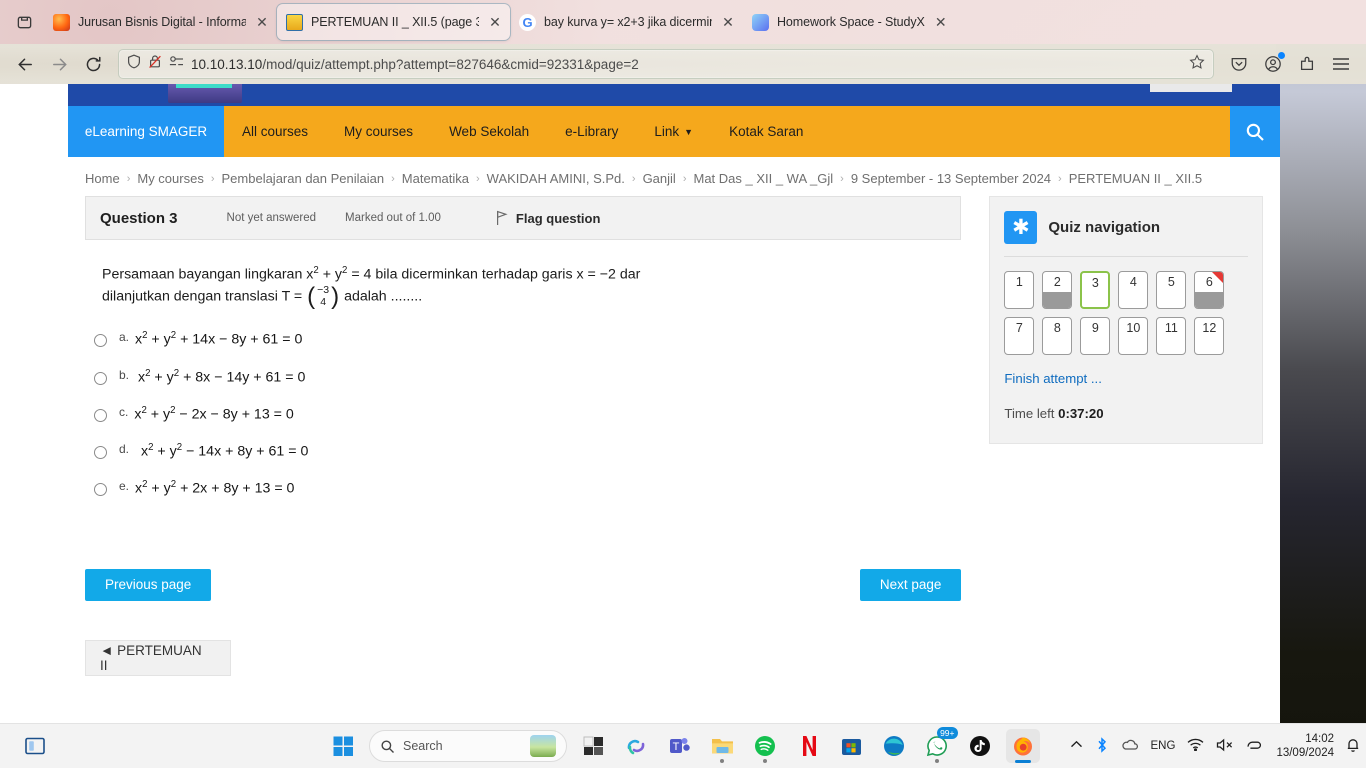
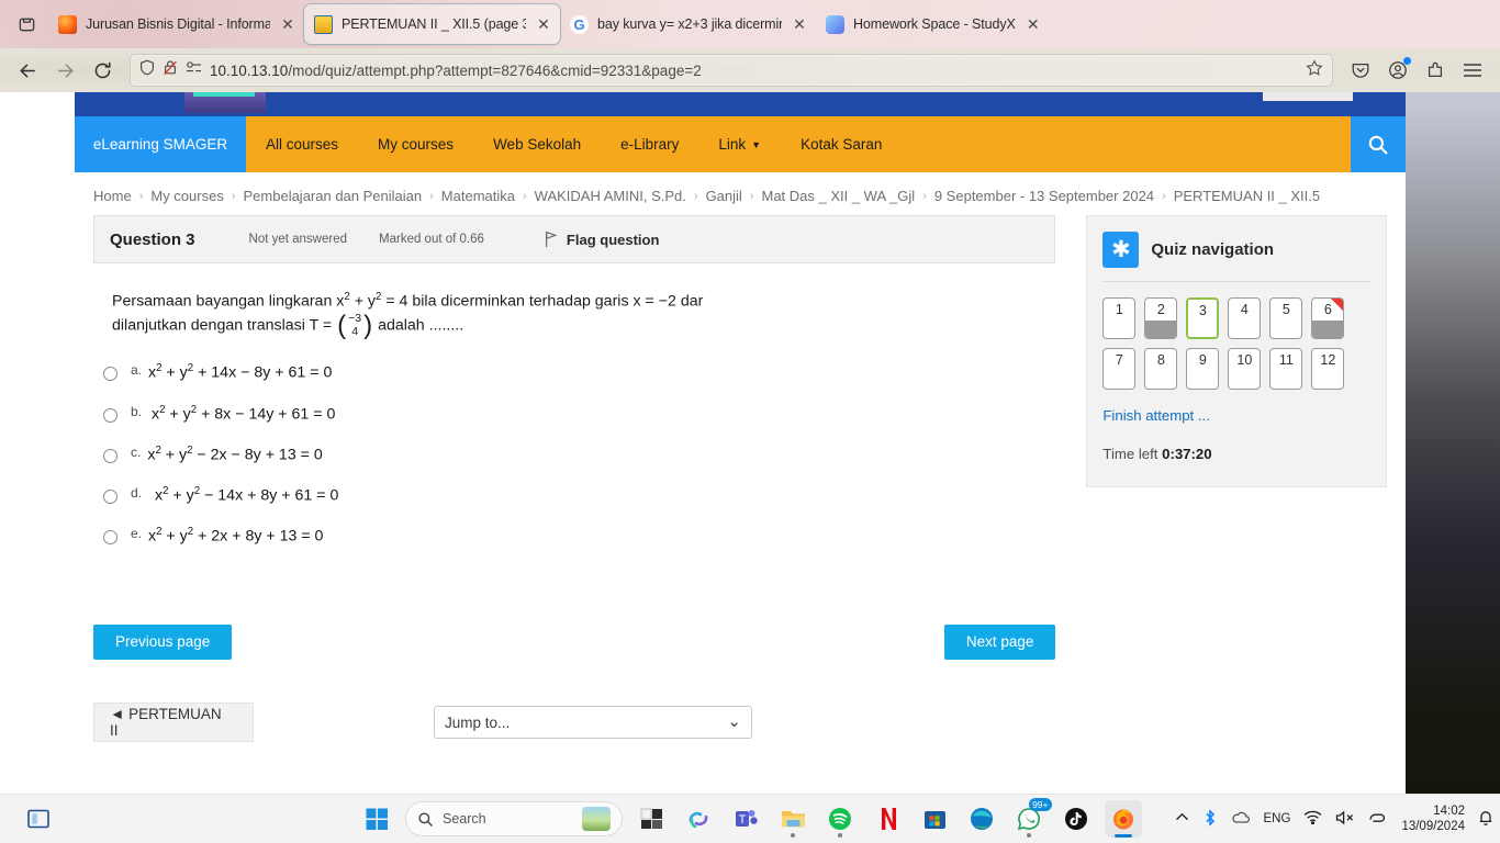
  Jurusan Bisnis Digital - Informa
  ✕
  PERTEMUAN II _ XII.5 (page 3
  ✕
  G
  bay kurva y= x2+3 jika dicermi
  ✕
  Homework Space - StudyX
  ✕
  10.10.13.10/mod/quiz/attempt.php?attempt=827646&cmid=92331&page=2
  eLearning SMAGER
  All courses
  My courses
  Web Sekolah
  e-Library
  Link
  ▼
  Kotak Saran
  Home
  ›
  My courses
  ›
  Pembelajaran dan Penilaian
  ›
  Matematika
  ›
  WAKIDAH AMINI, S.Pd.
  ›
  Ganjil
  ›
  Mat Das _ XII _ WA _Gjl
  ›
  9 September - 13 September 2024
  ›
  PERTEMUAN II _ XII.5
  Question 3
  Not yet answered
- Marked out of 1.00
+ Marked out of 0.66
  Flag question
  Persamaan bayangan lingkaran x2 + y2 = 4 bila dicerminkan terhadap garis x = −2 dar
  dilanjutkan dengan translasi T =
  (
  −3
  4
  )
  adalah ........
  a.
  x2 + y2 + 14x − 8y + 61 = 0
  b.
  x2 + y2 + 8x − 14y + 61 = 0
  c.
  x2 + y2 − 2x − 8y + 13 = 0
  d.
  x2 + y2 − 14x + 8y + 61 = 0
  e.
  x2 + y2 + 2x + 8y + 13 = 0
  Previous page
  Next page
  ◄ PERTEMUAN II
+ Jump to...
+ ⌄
  ✱
  Quiz navigation
  1
  2
  3
  4
  5
  6
  7
  8
  9
  10
  11
  12
  Finish attempt ...
  Time left 0:37:20
  Search
  T
  99+
  ENG
  14:02
  13/09/2024
